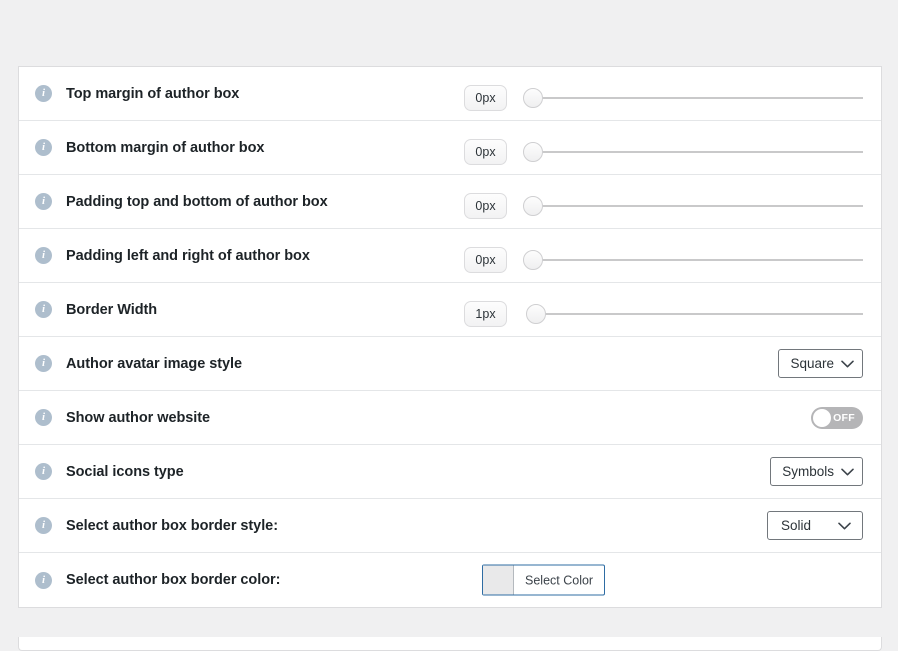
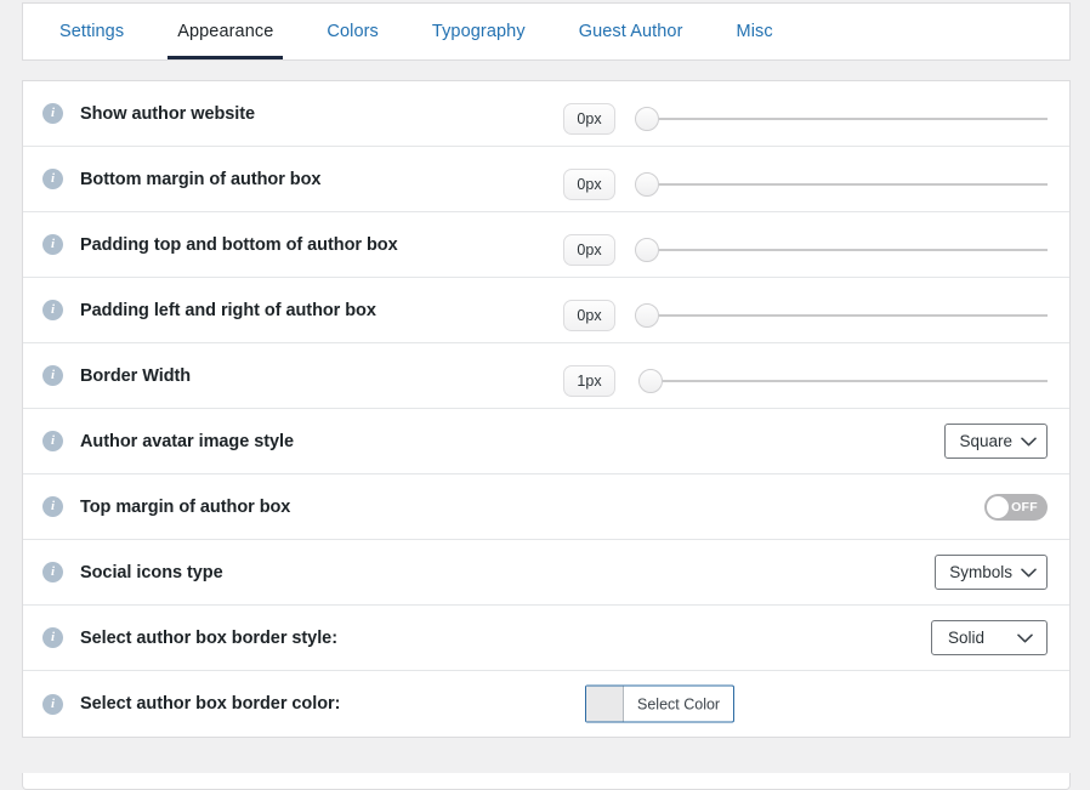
+ Settings
+ Appearance
+ Colors
+ Typography
+ Guest Author
+ Misc
  i
- Top margin of author box
+ Show author website
  0px
  i
  Bottom margin of author box
  0px
  i
  Padding top and bottom of author box
  0px
  i
  Padding left and right of author box
  0px
  i
  Border Width
  1px
  i
  Author avatar image style
  Square
  i
- Show author website
+ Top margin of author box
  OFF
  i
  Social icons type
  Symbols
  i
  Select author box border style:
  Solid
  i
  Select author box border color:
  Select Color
